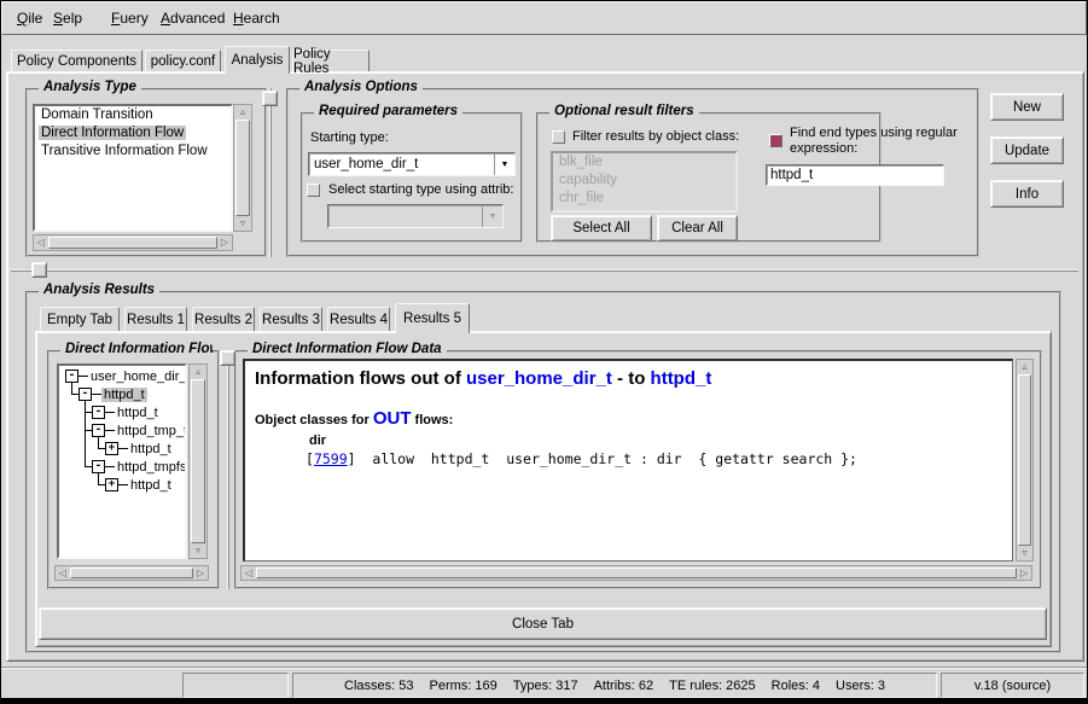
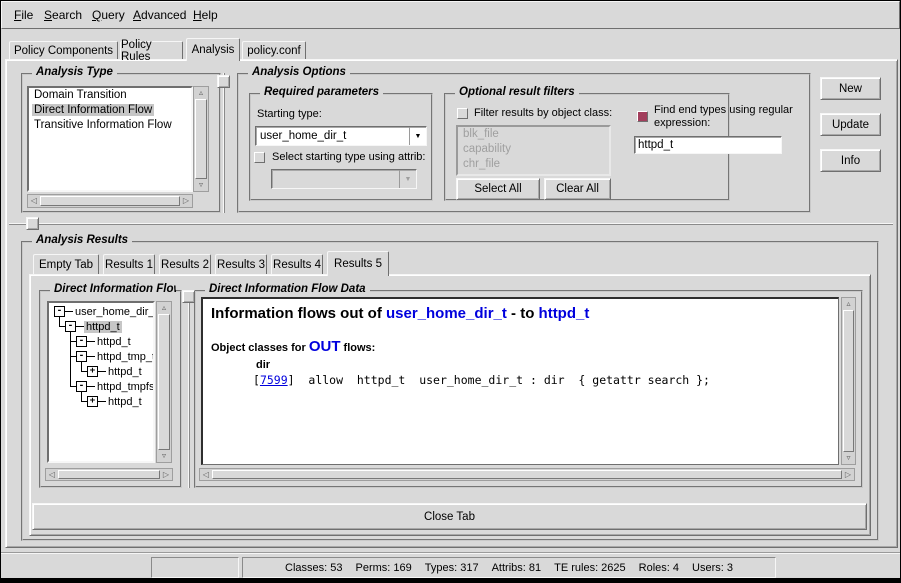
- Qile
+ File
- Selp
+ Search
- Fuery
+ Query
  Advanced
- Hearch
+ Help
  Policy Components
- policy.conf
+ Policy Rules
  Analysis
- Policy Rules
+ policy.conf
  Analysis Type
  Domain Transition
  Direct Information Flow
  Transitive Information Flow
  ▵
  ▿
  ◁
  ▷
  Analysis Options
  Required parameters
  Starting type:
  user_home_dir_t
  Select starting type using attrib:
  Optional result filters
  Filter results by object class:
  blk_file
  capability
  chr_file
  Select All
  Clear All
  Find end types using regular expression:
  httpd_t
  New
  Update
  Info
  Analysis Results
  Empty Tab
  Results 1
  Results 2
  Results 3
  Results 4
  Results 5
  Direct Information Flo
  -
  user_home_dir_
  -
  httpd_t
  -
  httpd_t
  -
  httpd_tmp_
  +
  httpd_t
  -
  httpd_tmpfs
  +
  httpd_t
  ▵
  ▿
  ◁
  ▷
  Direct Information Flow Data
  Information flows out of user_home_dir_t - to httpd_t
  Object classes for OUT flows:
  dir
  [7599] allow httpd_t user_home_dir_t : dir { getattr search };
  ▵
  ▿
  ◁
  ▷
  Close Tab
  Classes: 53
  Perms: 169
  Types: 317
- Attribs: 62
+ Attribs: 81
  TE rules: 2625
  Roles: 4
  Users: 3
- v.18 (source)
